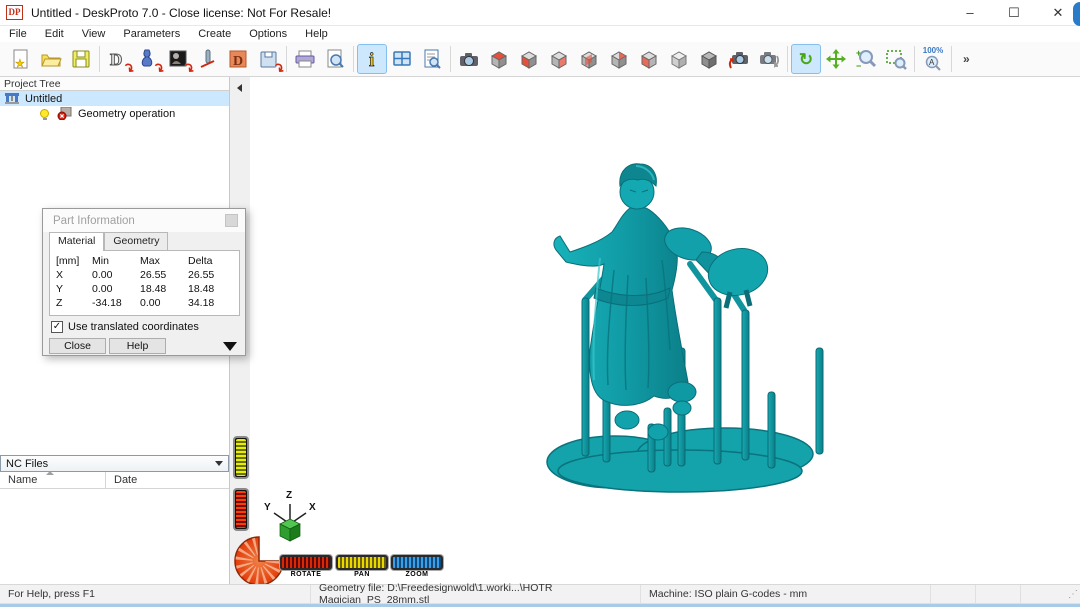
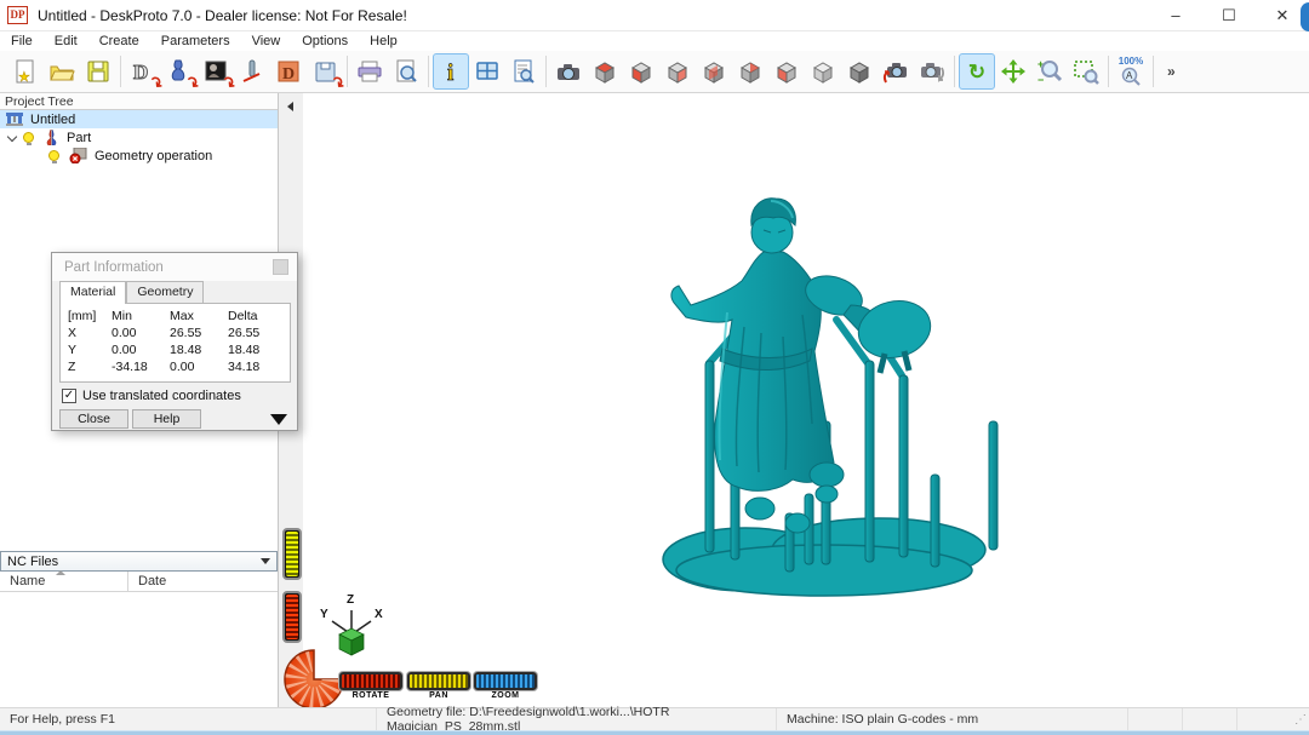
  DP
- Untitled - DeskProto 7.0 - Close license: Not For Resale!
+ Untitled - DeskProto 7.0 - Dealer license: Not For Resale!
  –
  ☐
  ✕
  File
  Edit
- View
+ Create
  Parameters
- Create
+ View
  Options
  Help
  ★
  D
  D
  i
  ↻
  +
  −
  100%
  A
  »
  Project Tree
  Untitled
+ Part
  Geometry operation
  NC Files
  Name
  Date
  Z
  Y
  X
  Part Information
  Material
  Geometry
  [mm]
  Min
  Max
  Delta
  X
  0.00
  26.55
  26.55
  Y
  0.00
  18.48
  18.48
  Z
  -34.18
  0.00
  34.18
  ✓
  Use translated coordinates
  Close
  Help
  For Help, press F1
  Geometry file: D:\Freedesignwold\1.worki...\HOTR Magician_PS_28mm.stl
  Machine: ISO plain G-codes - mm
  ⋰
